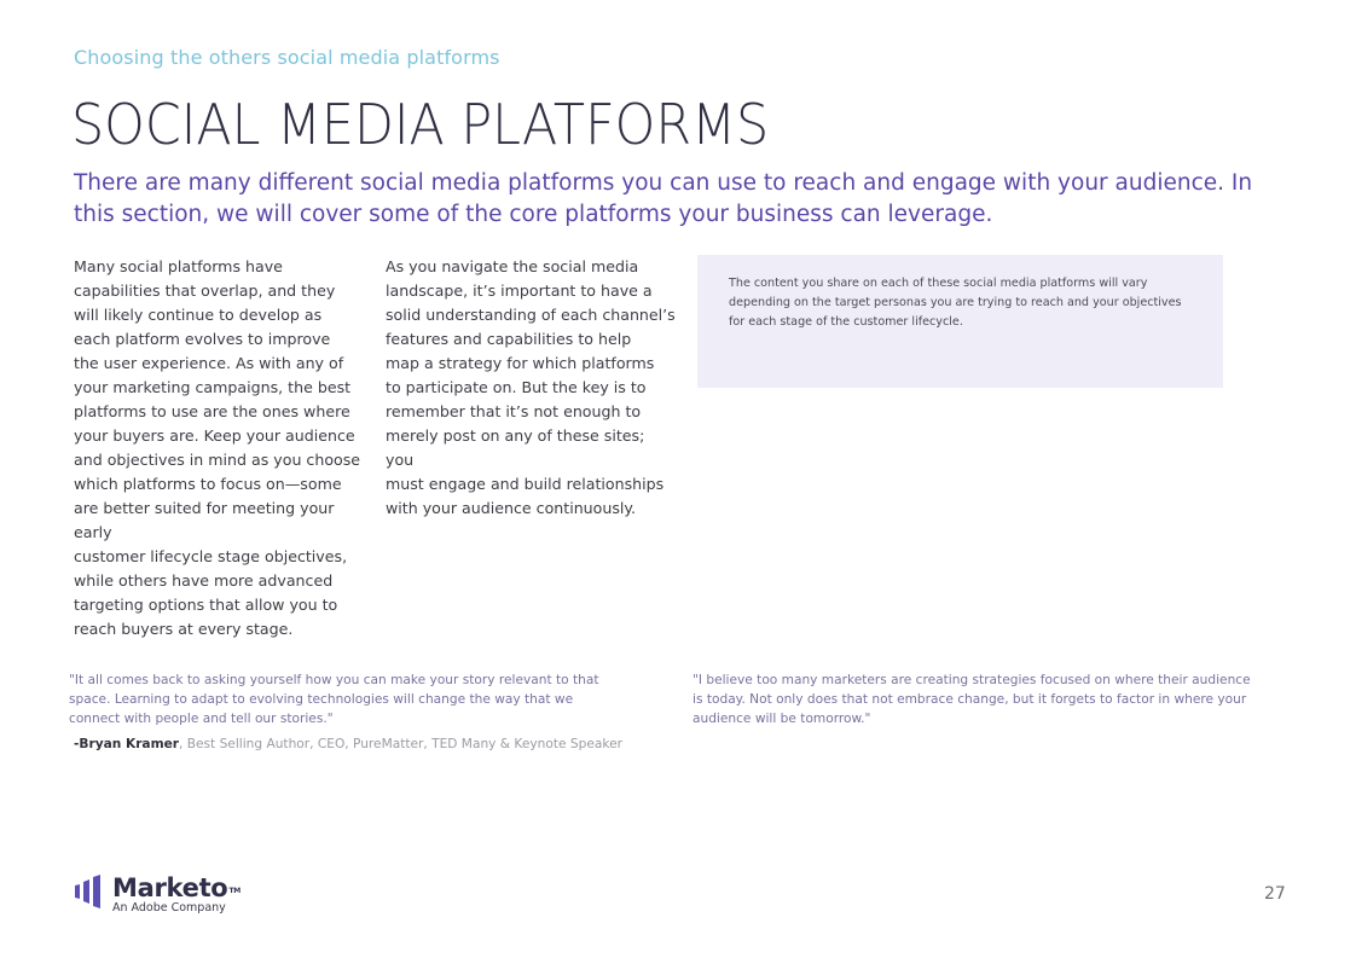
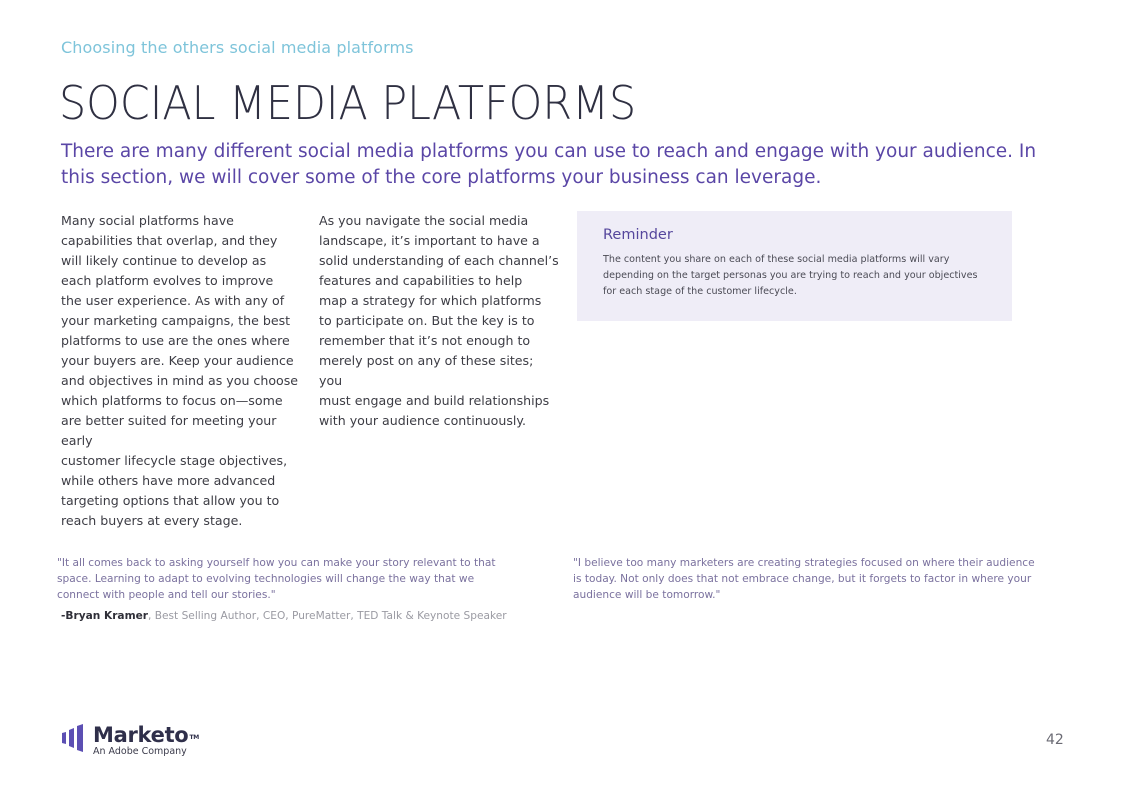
  Choosing the others social media platforms
  SOCIAL MEDIA PLATFORMS
  There are many different social media platforms you can use to reach and engage with your audience. In this section, we will cover some of the core platforms your business can leverage.
  Many social platforms have
  capabilities that overlap, and they
  will likely continue to develop as
  each platform evolves to improve
  the user experience. As with any of
  your marketing campaigns, the best
  platforms to use are the ones where
  your buyers are. Keep your audience
  and objectives in mind as you choose
  which platforms to focus on—some
  are better suited for meeting your early
  customer lifecycle stage objectives,
  while others have more advanced
  targeting options that allow you to
  reach buyers at every stage.
  As you navigate the social media
  landscape, it’s important to have a
  solid understanding of each channel’s
  features and capabilities to help
  map a strategy for which platforms
  to participate on. But the key is to
  remember that it’s not enough to
  merely post on any of these sites; you
  must engage and build relationships
  with your audience continuously.
+ Reminder
  The content you share on each of these social media platforms will vary
  depending on the target personas you are trying to reach and your objectives
  for each stage of the customer lifecycle.
  "It all comes back to asking yourself how you can make your story relevant to that
  space. Learning to adapt to evolving technologies will change the way that we
  connect with people and tell our stories."
- -Bryan Kramer, Best Selling Author, CEO, PureMatter, TED Many & Keynote Speaker
+ -Bryan Kramer, Best Selling Author, CEO, PureMatter, TED Talk & Keynote Speaker
  "I believe too many marketers are creating strategies focused on where their audience
  is today. Not only does that not embrace change, but it forgets to factor in where your
  audience will be tomorrow."
  Marketo
  An Adobe Company
- 27
+ 42
